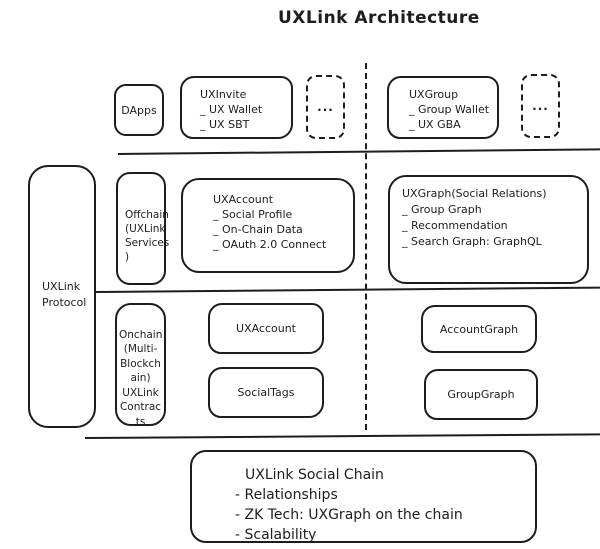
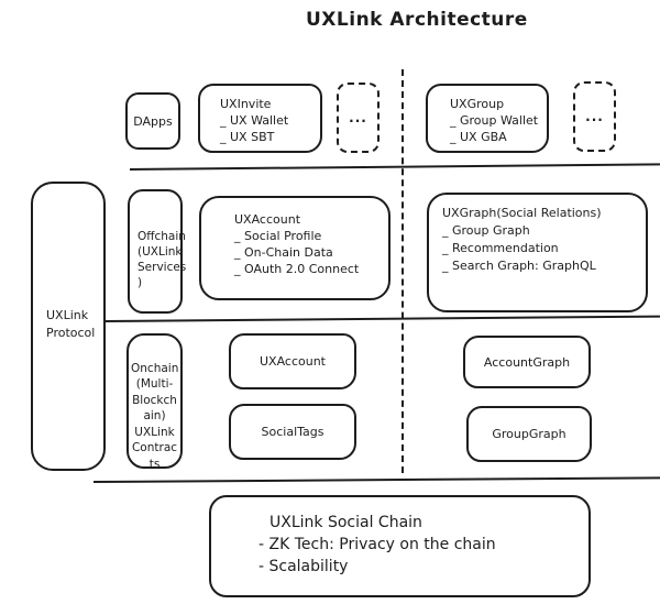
  UXLink Architecture
  DApps
  UXInvite
  _ UX Wallet
  _ UX SBT
  ...
  UXGroup
  _ Group Wallet
  _ UX GBA
  ...
  UXLink
  Protocol
  Offchain
  (UXLink
  Services
  )
  UXAccount
  _ Social Profile
  _ On-Chain Data
  _ OAuth 2.0 Connect
  UXGraph(Social Relations)
  _ Group Graph
  _ Recommendation
  _ Search Graph: GraphQL
  Onchain
  (Multi-
  Blockch
  ain)
  UXLink
  Contrac
  ts
  UXAccount
  SocialTags
  AccountGraph
  GroupGraph
  UXLink Social Chain
- - Relationships
- - ZK Tech: UXGraph on the chain
+ - ZK Tech: Privacy on the chain
  - Scalability
